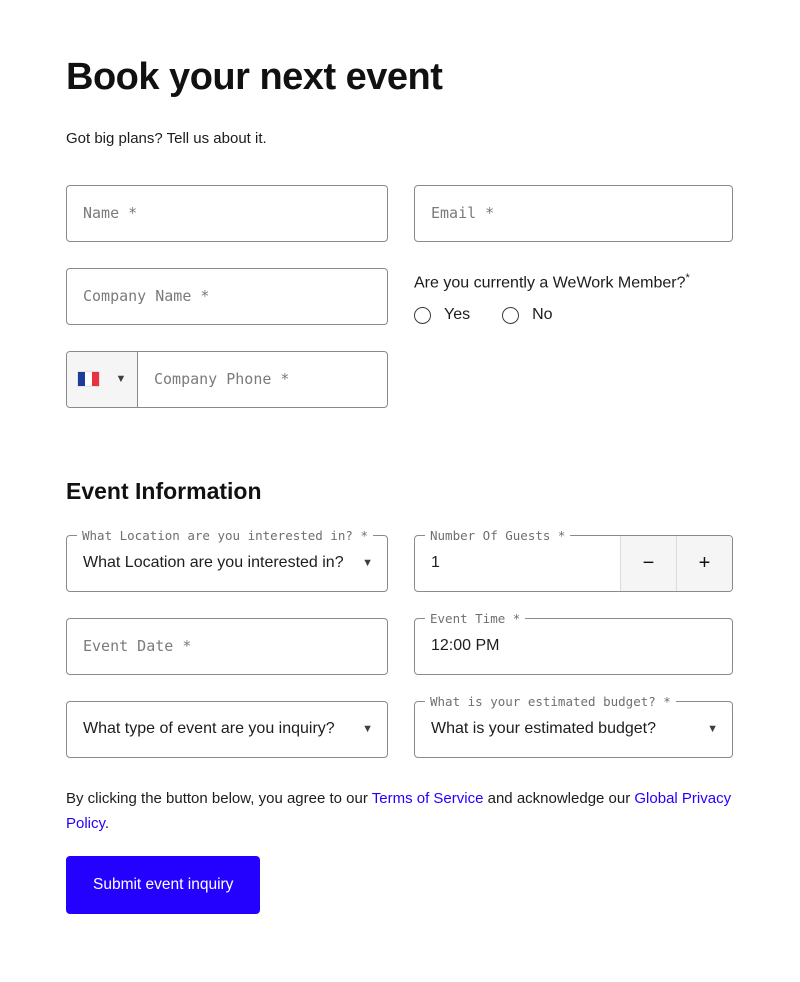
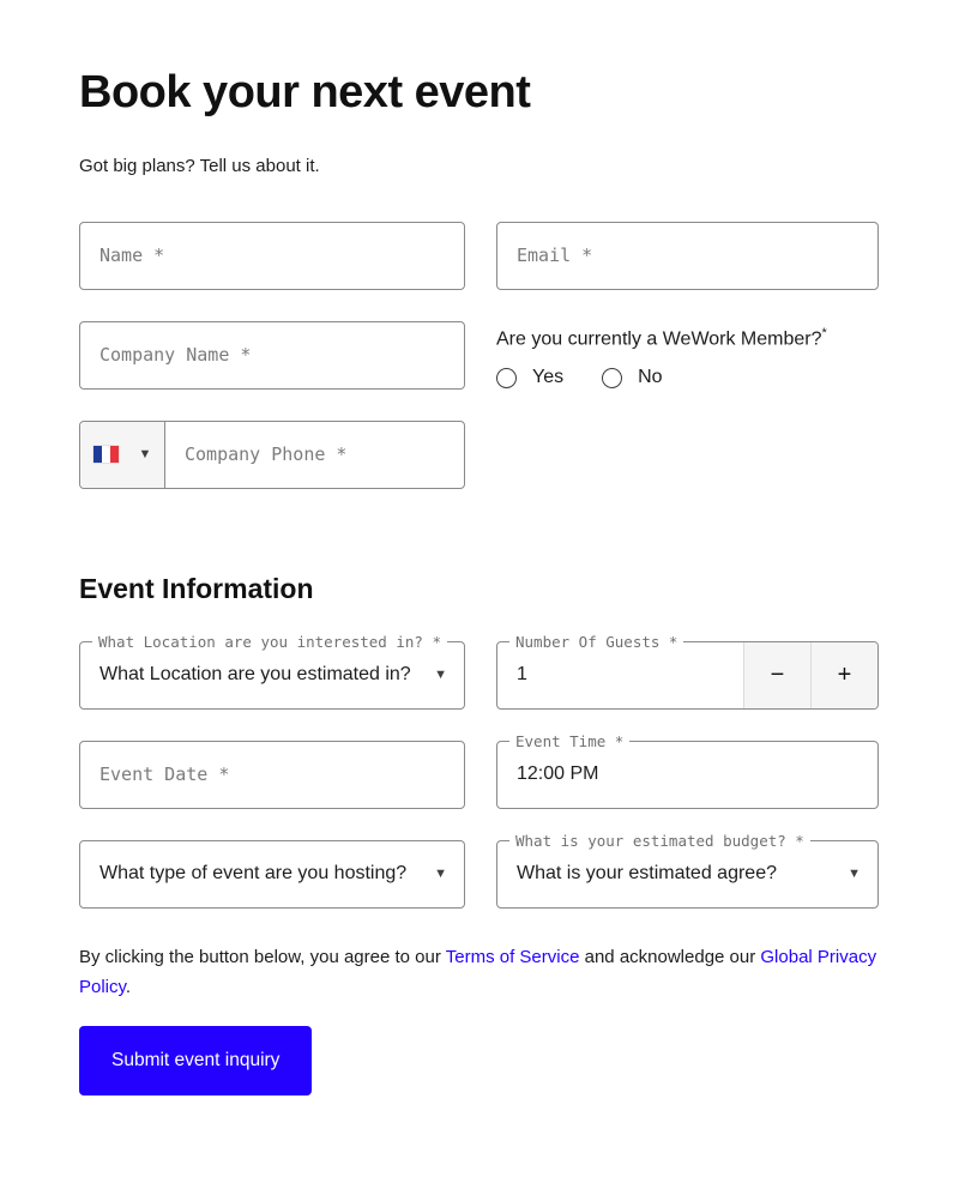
  Book your next event
  Got big plans? Tell us about it.
  Name *
  Email *
  Company Name *
  Are you currently a WeWork Member?*
  Yes
  No
  ▼
  Company Phone *
  Event Information
  What Location are you interested in? *
- What Location are you interested in?
+ What Location are you estimated in?
  ▼
  Number Of Guests *
  1
  −
  +
  Event Date *
  Event Time *
  12:00 PM
- What type of event are you inquiry?
+ What type of event are you hosting?
  ▼
  What is your estimated budget? *
- What is your estimated budget?
+ What is your estimated agree?
  ▼
  By clicking the button below, you agree to our Terms of Service and acknowledge our Global Privacy Policy.
  Submit event inquiry
